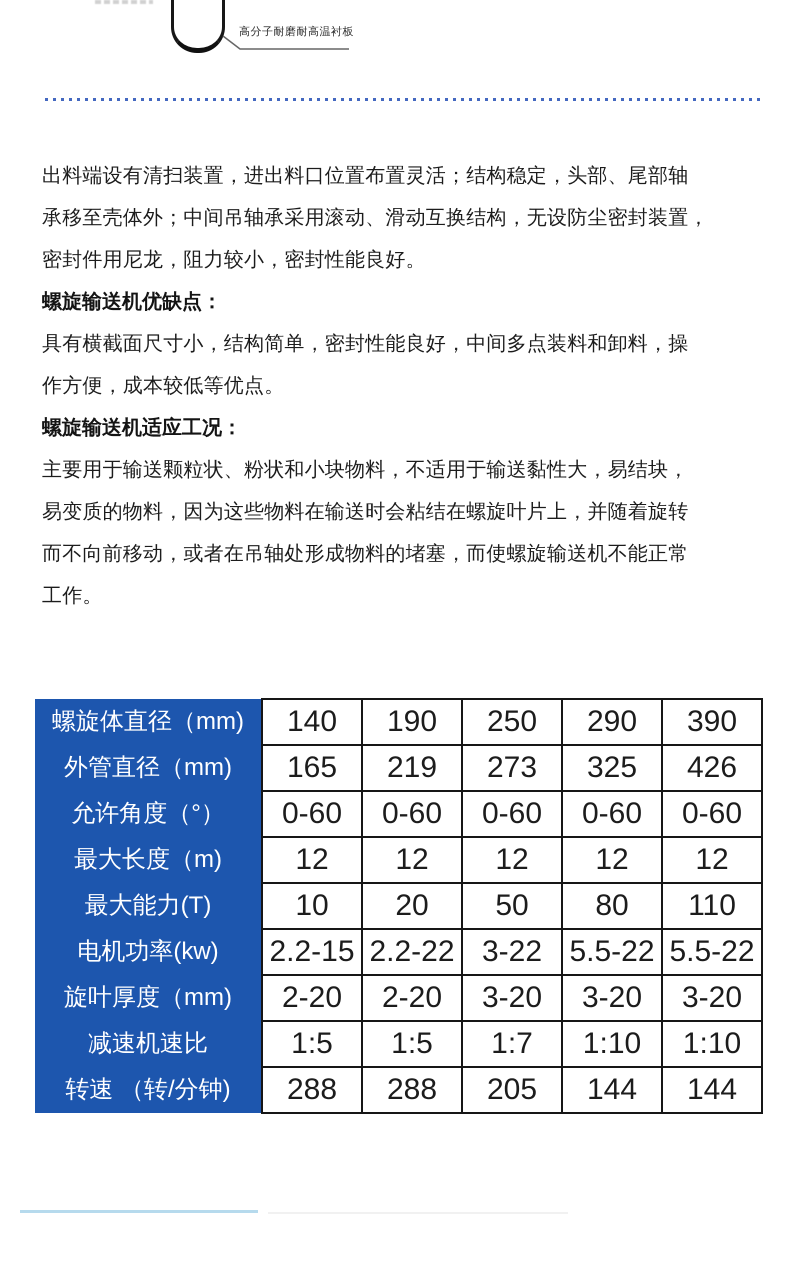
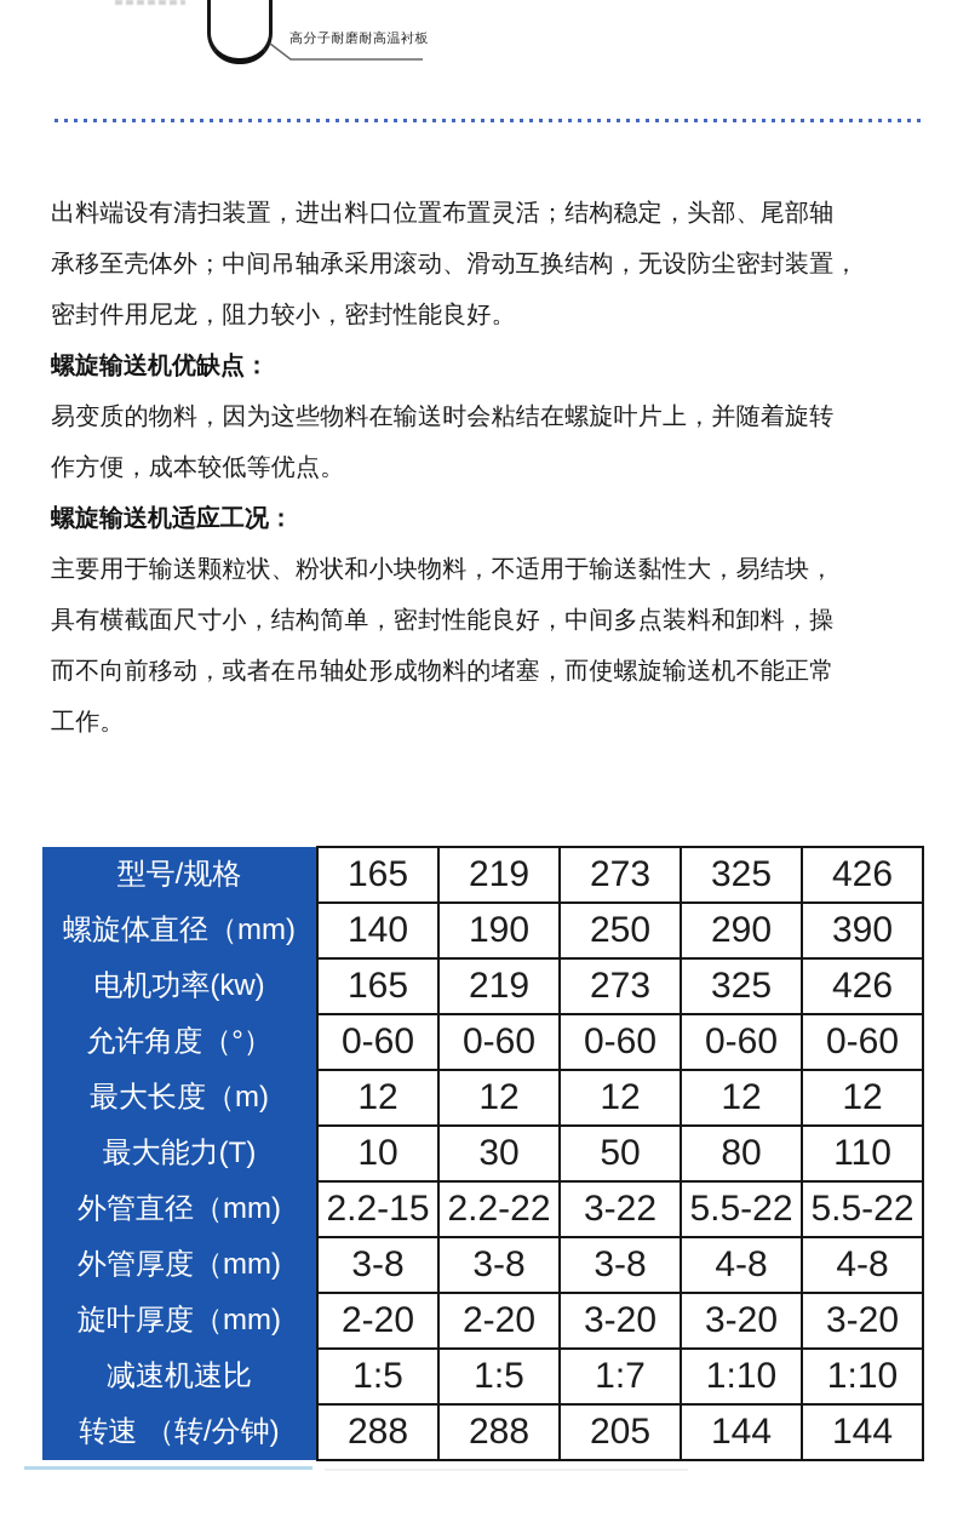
  高分子耐磨耐高温衬板
  出料端设有清扫装置，进出料口位置布置灵活；结构稳定，头部、尾部轴
  承移至壳体外；中间吊轴承采用滚动、滑动互换结构，无设防尘密封装置，
  密封件用尼龙，阻力较小，密封性能良好。
  螺旋输送机优缺点：
- 具有横截面尺寸小，结构简单，密封性能良好，中间多点装料和卸料，操
+ 易变质的物料，因为这些物料在输送时会粘结在螺旋叶片上，并随着旋转
  作方便，成本较低等优点。
  螺旋输送机适应工况：
  主要用于输送颗粒状、粉状和小块物料，不适用于输送黏性大，易结块，
- 易变质的物料，因为这些物料在输送时会粘结在螺旋叶片上，并随着旋转
+ 具有横截面尺寸小，结构简单，密封性能良好，中间多点装料和卸料，操
  而不向前移动，或者在吊轴处形成物料的堵塞，而使螺旋输送机不能正常
  工作。
+ 型号/规格	165	219	273	325	426
  螺旋体直径（mm)	140	190	250	290	390
- 外管直径（mm)	165	219	273	325	426
+ 电机功率(kw)	165	219	273	325	426
  允许角度（°）	0-60	0-60	0-60	0-60	0-60
  最大长度（m)	12	12	12	12	12
- 最大能力(T)	10	20	50	80	110
+ 最大能力(T)	10	30	50	80	110
- 电机功率(kw)	2.2-15	2.2-22	3-22	5.5-22	5.5-22
+ 外管直径（mm)	2.2-15	2.2-22	3-22	5.5-22	5.5-22
+ 外管厚度（mm)	3-8	3-8	3-8	4-8	4-8
  旋叶厚度（mm)	2-20	2-20	3-20	3-20	3-20
  减速机速比	1:5	1:5	1:7	1:10	1:10
  转速 （转/分钟)	288	288	205	144	144
